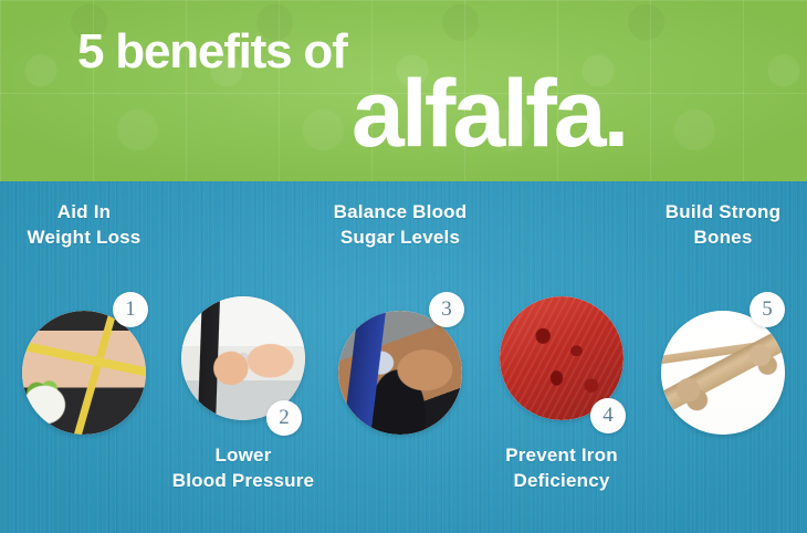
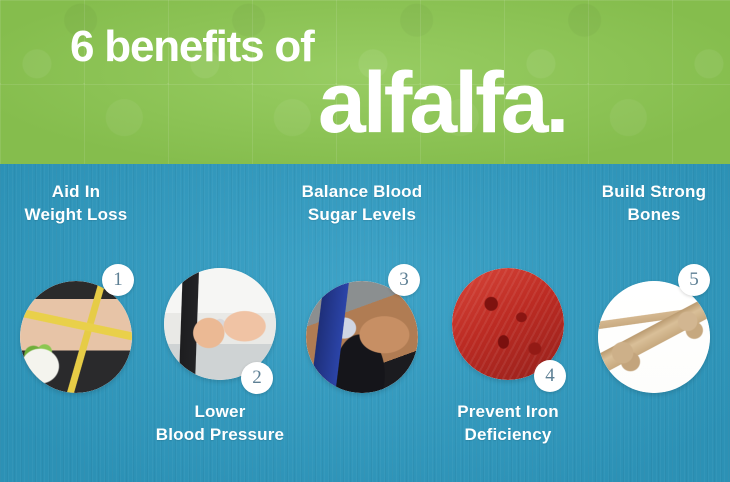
- 5 benefits of
+ 6 benefits of
  alfalfa.
  Aid In
  Weight Loss
  1
  2
  Lower
  Blood Pressure
  Balance Blood
  Sugar Levels
  3
  4
  Prevent Iron
  Deficiency
  Build Strong
  Bones
  5
